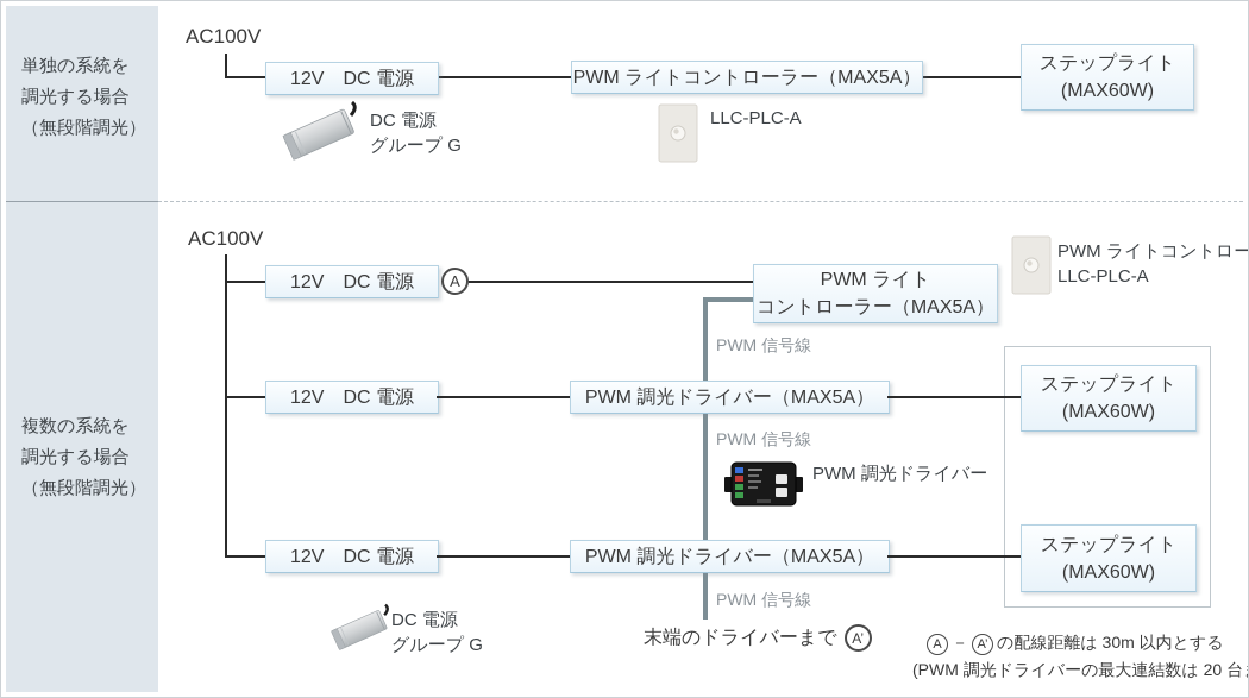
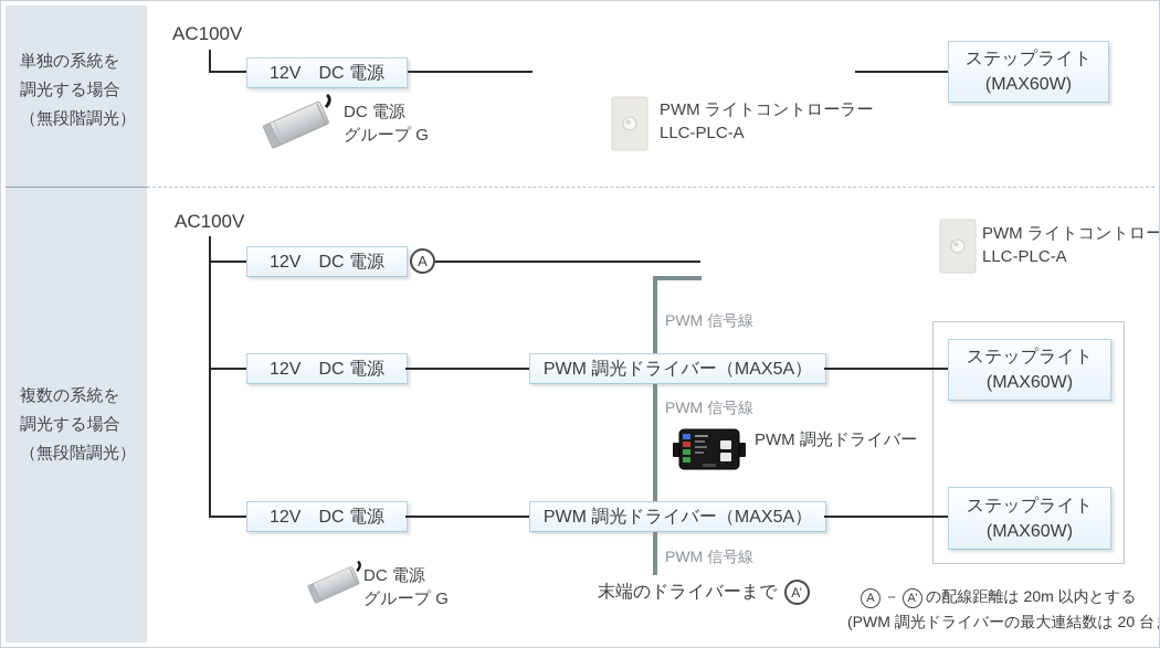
  単独の系統を
  調光する場合
  （無段階調光）
  複数の系統を
  調光する場合
  （無段階調光）
  AC100V
  12V DC 電源
- PWM ライトコントローラー（MAX5A）
  ステップライト
  (MAX60W)
  DC 電源
  グループ G
+ PWM ライトコントローラー
  LLC-PLC-A
  AC100V
  12V DC 電源
  A
- PWM ライト
- コントローラー（MAX5A）
  PWM ライトコントロー
  LLC-PLC-A
  PWM 信号線
  12V DC 電源
  PWM 調光ドライバー（MAX5A）
  ステップライト
  (MAX60W)
  PWM 信号線
  PWM 調光ドライバー
  12V DC 電源
  PWM 調光ドライバー（MAX5A）
  ステップライト
  (MAX60W)
  PWM 信号線
  DC 電源
  グループ G
  末端のドライバーまで
  A’
  A
  －
  A’
- の配線距離は 30m 以内とする
+ の配線距離は 20m 以内とする
  (PWM 調光ドライバーの最大連結数は 20 台
